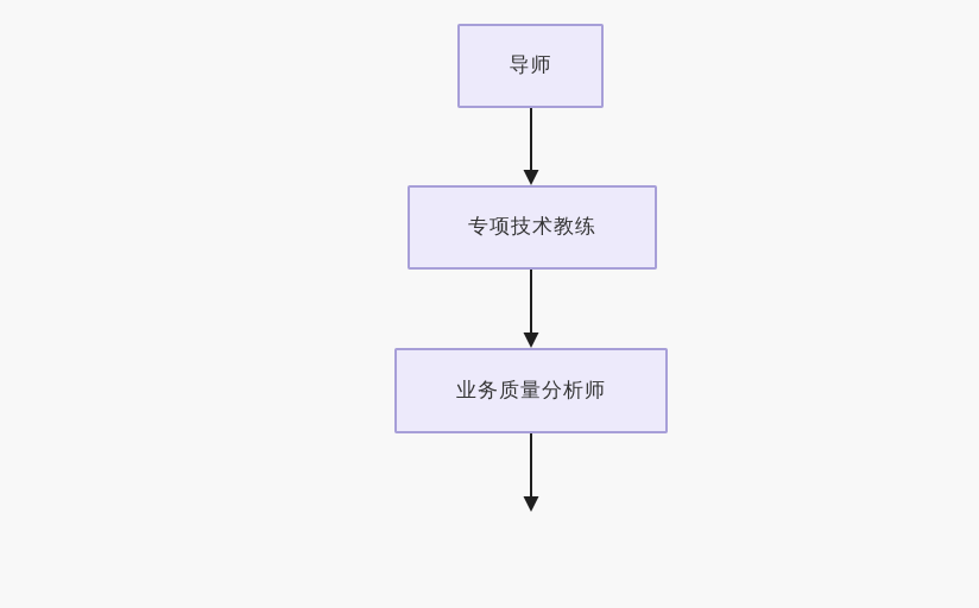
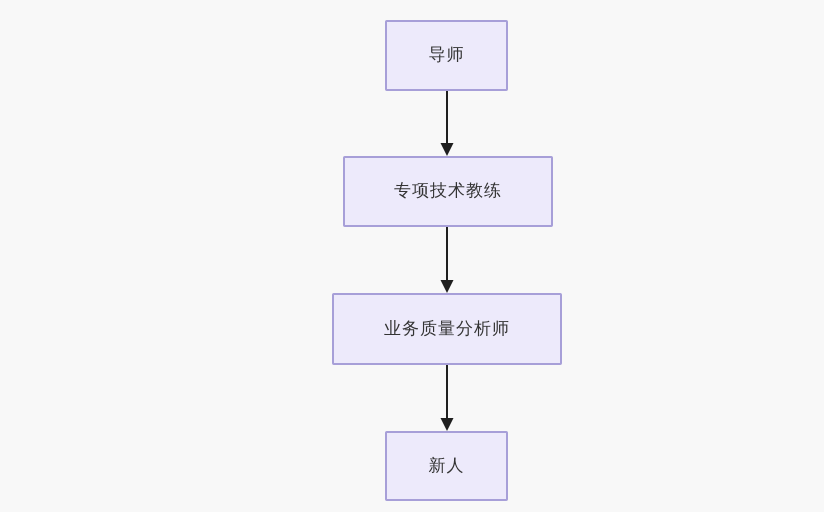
  导师
  专项技术教练
  业务质量分析师
+ 新人
